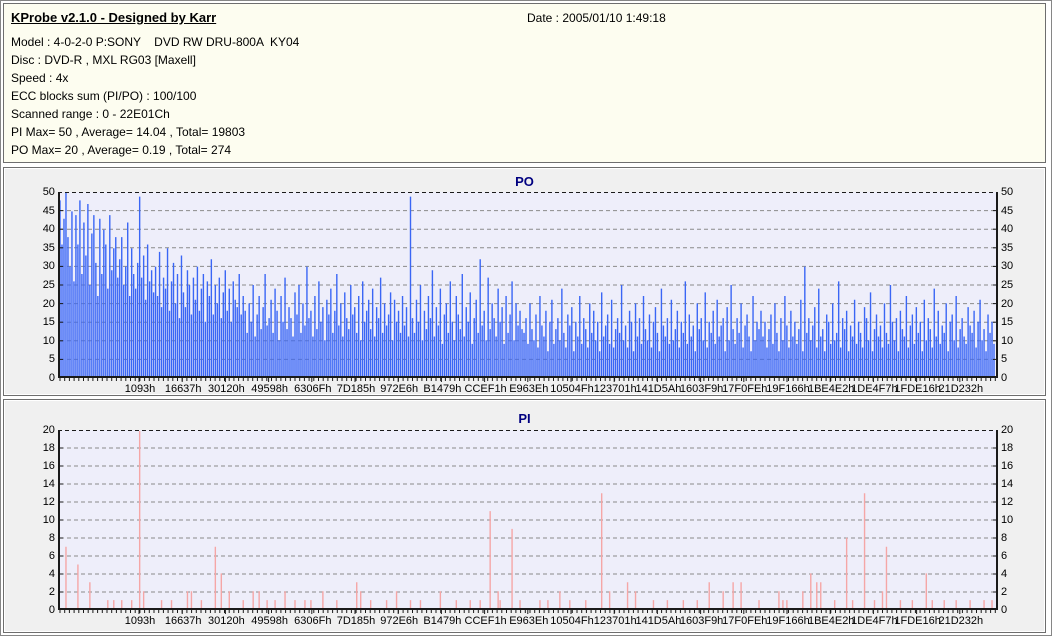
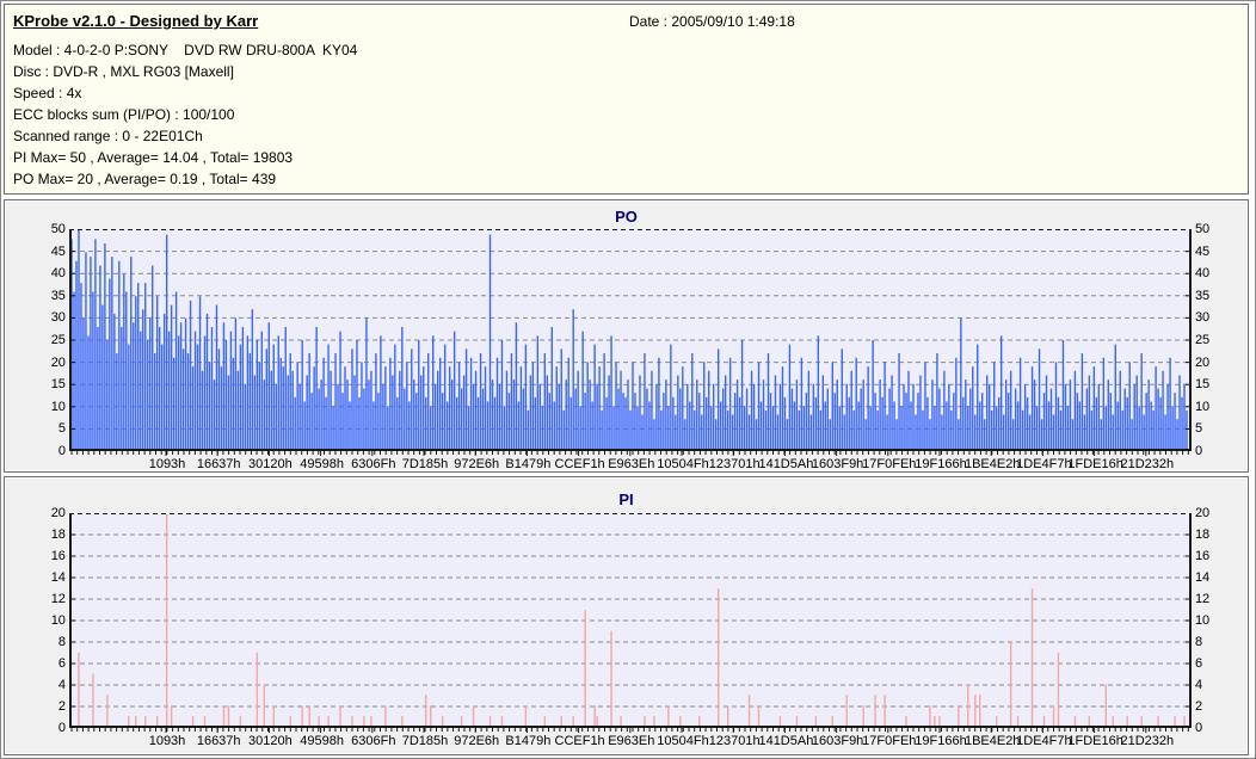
  KProbe v2.1.0 - Designed by Karr
- Date : 2005/01/10 1:49:18
+ Date : 2005/09/10 1:49:18
  Model : 4-0-2-0 P:SONY DVD RW DRU-800A KY04
  Disc : DVD-R , MXL RG03 [Maxell]
  Speed : 4x
  ECC blocks sum (PI/PO) : 100/100
  Scanned range : 0 - 22E01Ch
  PI Max= 50 , Average= 14.04 , Total= 19803
- PO Max= 20 , Average= 0.19 , Total= 274
+ PO Max= 20 , Average= 0.19 , Total= 439
  PO
  0
  5
  10
  15
  20
  25
  30
  35
  40
  45
  50
  0
  5
  10
  15
  20
  25
  30
  35
  40
  45
  50
  1093h
  16637h
  30120h
  49598h
  6306Fh
  7D185h
  972E6h
  B1479h
  CCEF1h
  E963Eh
  10504Fh
  123701h
  141D5Ah
  1603F9h
  17F0FEh
  19F166h
  1BE4E2h
  1DE4F7h
  1FDE16h
  21D232h
  PI
  0
  2
  4
  6
  8
  10
  12
  14
  16
  18
  20
  0
  2
  4
  6
  8
  10
  12
  14
  16
  18
  20
  1093h
  16637h
  30120h
  49598h
  6306Fh
  7D185h
  972E6h
  B1479h
  CCEF1h
  E963Eh
  10504Fh
  123701h
  141D5Ah
  1603F9h
  17F0FEh
  19F166h
  1BE4E2h
  1DE4F7h
  1FDE16h
  21D232h
